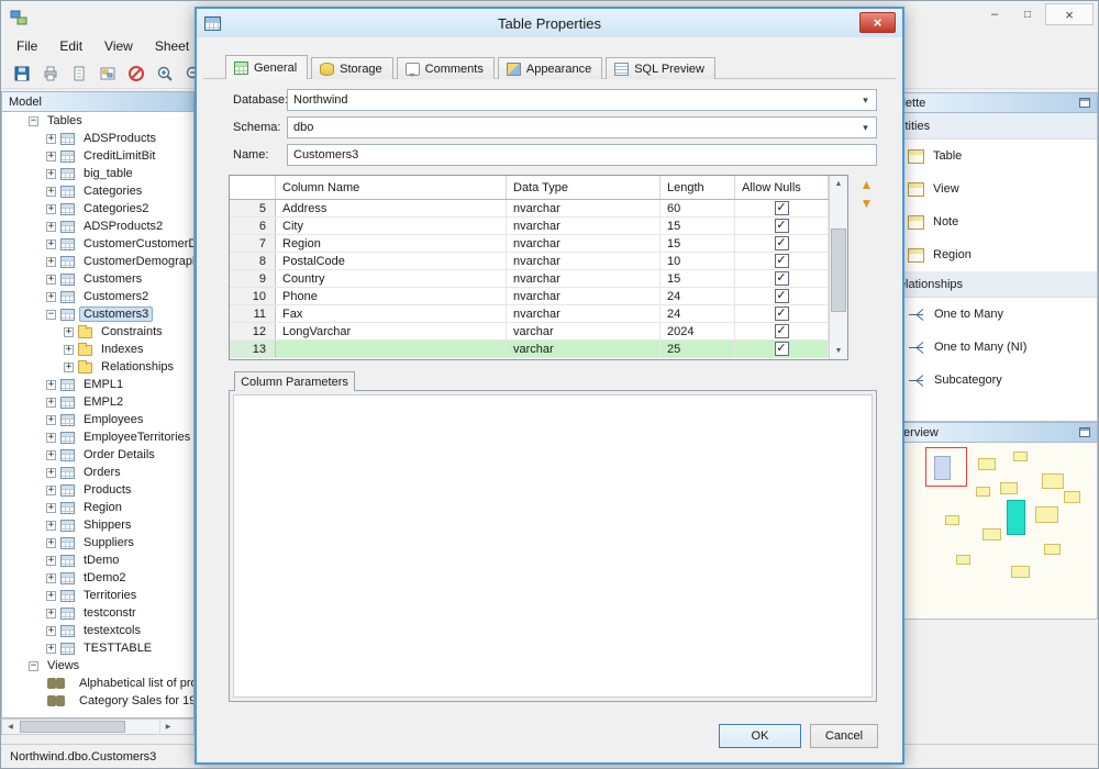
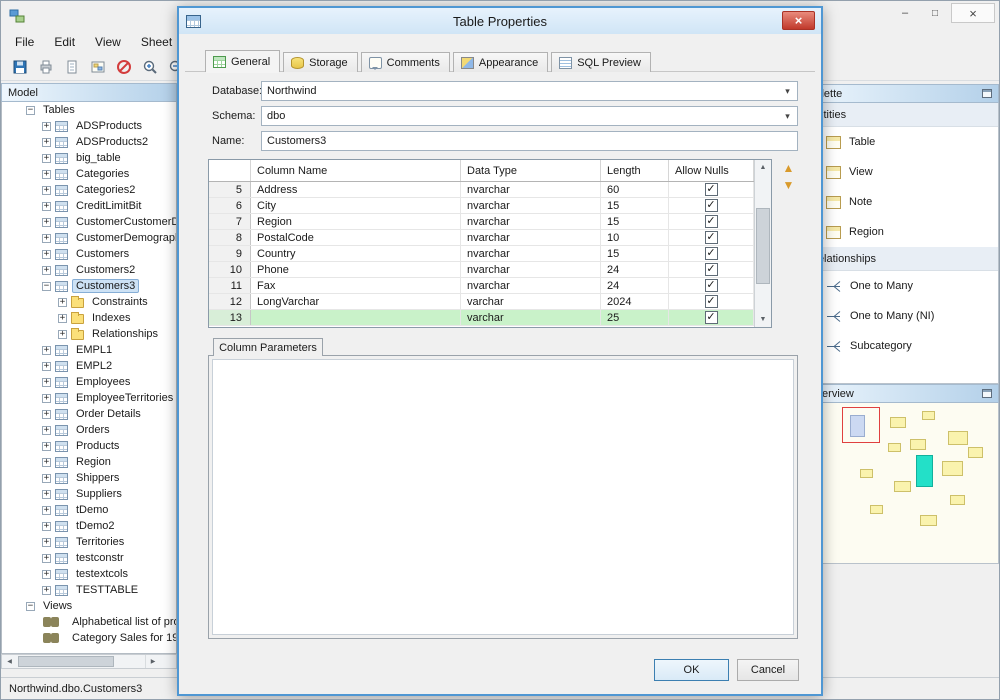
  File
  Edit
  View
  Sheet
  Model
  Tables
  ADSProducts
- CreditLimitBit
+ ADSProducts2
  big_table
  Categories
  Categories2
- ADSProducts2
+ CreditLimitBit
  CustomerCustomerD
  CustomerDemograp
  Customers
  Customers2
  Customers3
  Constraints
  Indexes
  Relationships
  EMPL1
  EMPL2
  Employees
  EmployeeTerritories
  Order Details
  Orders
  Products
  Region
  Shippers
  Suppliers
  tDemo
  tDemo2
  Territories
  testconstr
  testextcols
  TESTTABLE
  Views
  Alphabetical list of pr
  Category Sales for 19
  Northwind.dbo.Customers3
  tities
  Table
  View
  Note
  Region
  lationships
  One to Many
  One to Many (NI)
  Subcategory
  erview
  Table Properties
  General
  Storage
  Comments
  Appearance
  SQL Preview
  Database
  Northwind
  Schema:
  dbo
  Name:
  Customers3
  Column Name
  Data Type
  Length
  Allow Nulls
  5
  Address
  nvarchar
  60
  6
  City
  nvarchar
  15
  7
  Region
  nvarchar
  15
  8
  PostalCode
  nvarchar
  10
  9
  Country
  nvarchar
  15
  10
  Phone
  nvarchar
  24
  11
  Fax
  nvarchar
  24
  12
  LongVarchar
  varchar
  2024
  13
  varchar
  25
  Column Parameters
  OK
  Cancel
